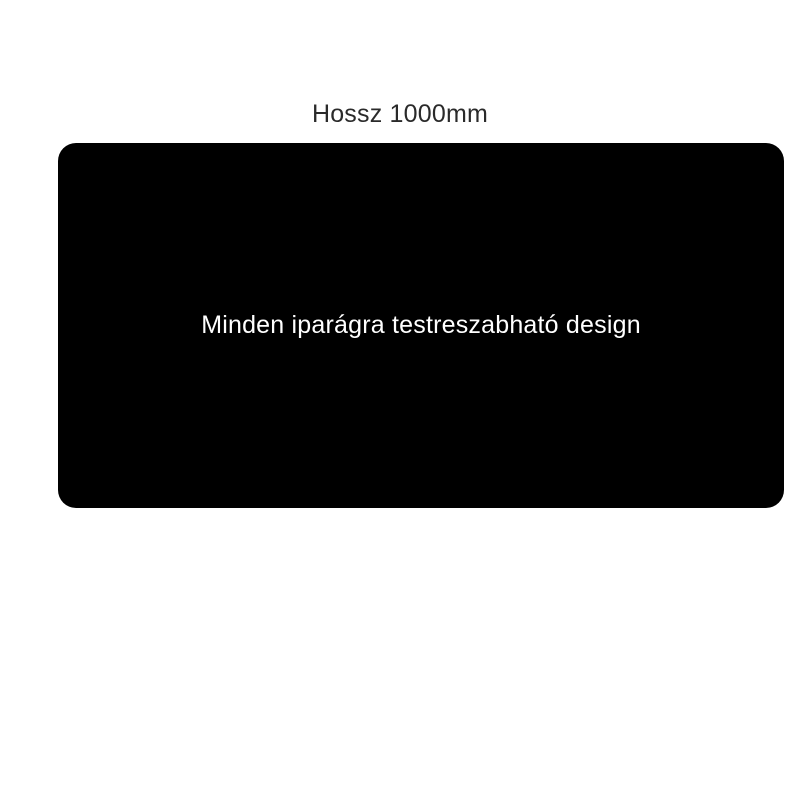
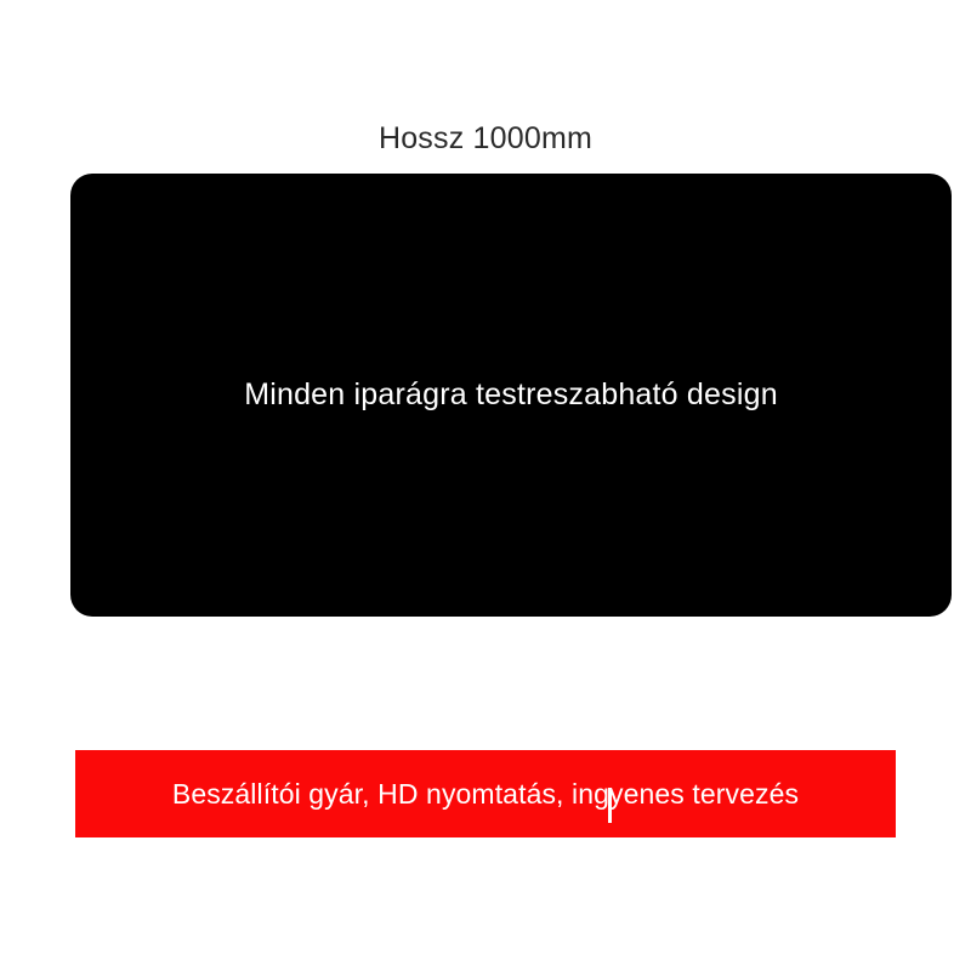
  Hossz 1000mm
  Minden iparágra testreszabható design
+ Beszállítói gyár, HD nyomtatás, ingyenes tervezés
